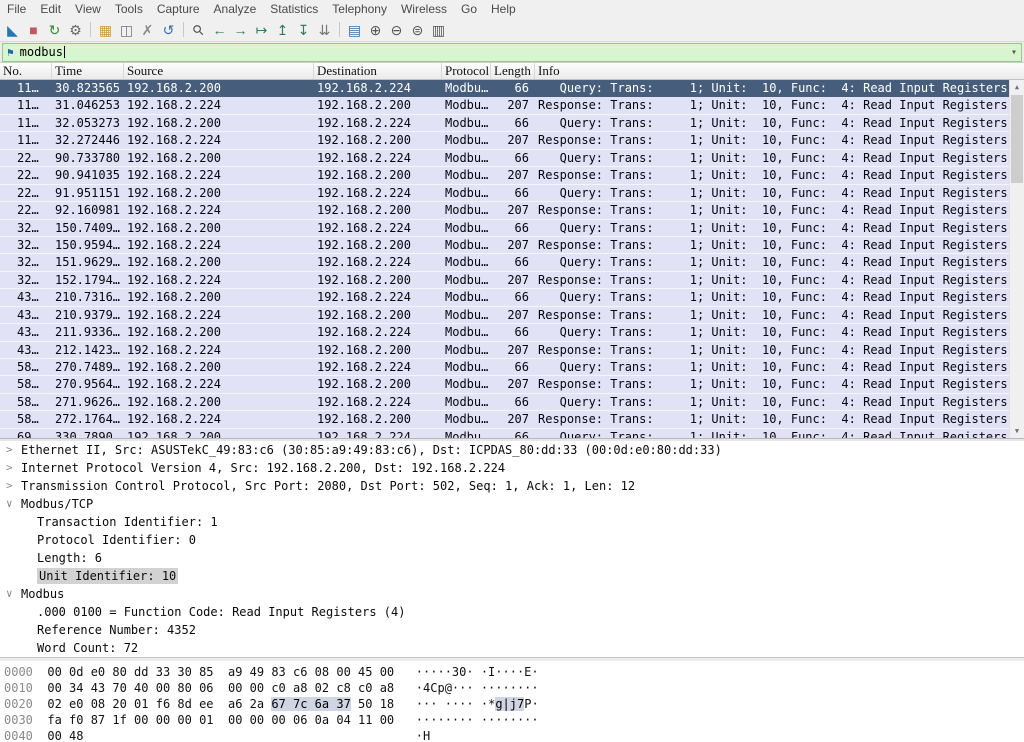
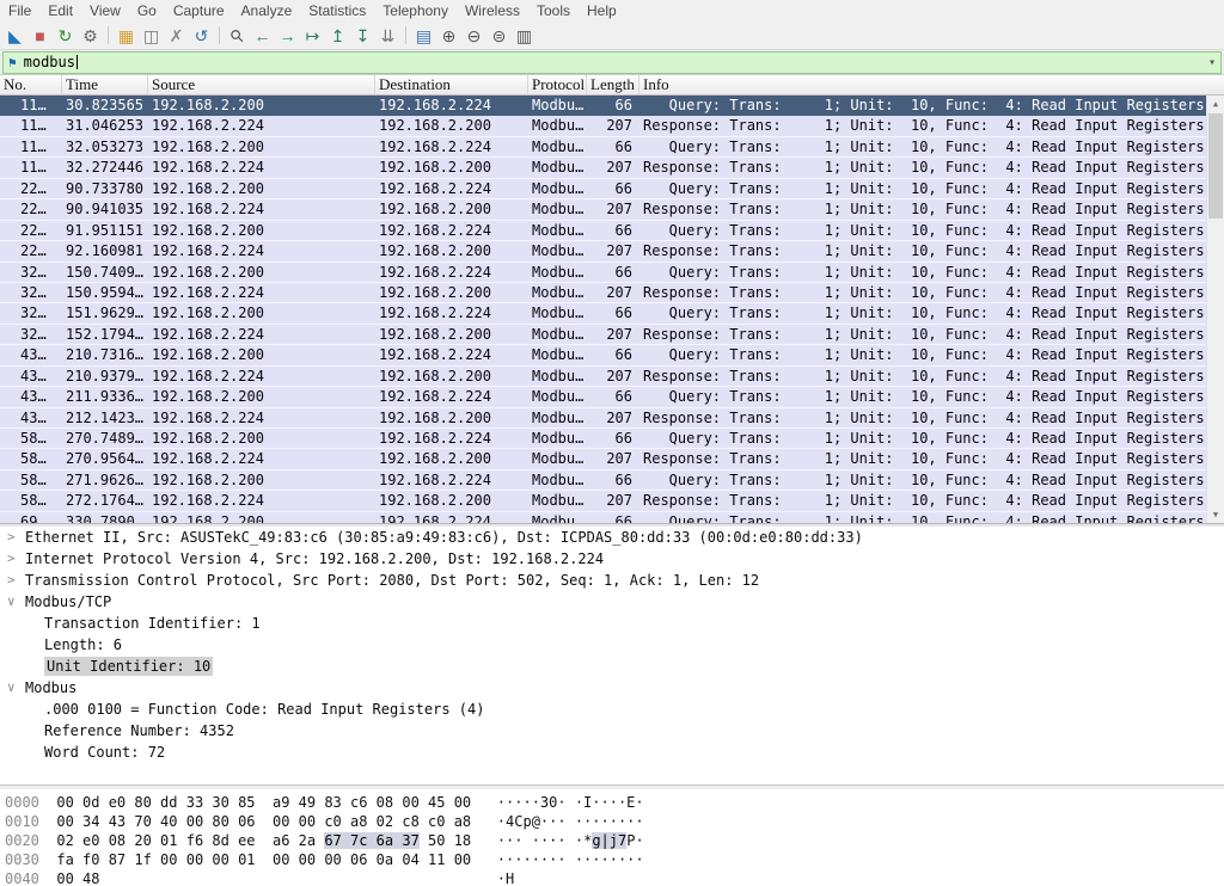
  File
  Edit
  View
- Tools
+ Go
  Capture
  Analyze
  Statistics
  Telephony
  Wireless
- Go
+ Tools
  Help
  ◣
  ■
  ↻
  ⚙
  ▦
  ◫
  ✗
  ↺
  ←
  →
  ↦
  ↥
  ↧
  ⇊
  ▤
  ⊕
  ⊖
  ⊜
  ▥
  ⚑
  modbus
  ▾
  No.
  Time
  Source
  Destination
  Protocol
  Length
  Info
  ▲
  ▼
  11…
  30.823565
  192.168.2.200
  192.168.2.224
  Modbu…
  66
  Query: Trans: 1; Unit: 10, Func: 4: Read Input Registers
  11…
  31.046253
  192.168.2.224
  192.168.2.200
  Modbu…
  207
  Response: Trans: 1; Unit: 10, Func: 4: Read Input Registers
  11…
  32.053273
  192.168.2.200
  192.168.2.224
  Modbu…
  66
  Query: Trans: 1; Unit: 10, Func: 4: Read Input Registers
  11…
  32.272446
  192.168.2.224
  192.168.2.200
  Modbu…
  207
  Response: Trans: 1; Unit: 10, Func: 4: Read Input Registers
  22…
  90.733780
  192.168.2.200
  192.168.2.224
  Modbu…
  66
  Query: Trans: 1; Unit: 10, Func: 4: Read Input Registers
  22…
  90.941035
  192.168.2.224
  192.168.2.200
  Modbu…
  207
  Response: Trans: 1; Unit: 10, Func: 4: Read Input Registers
  22…
  91.951151
  192.168.2.200
  192.168.2.224
  Modbu…
  66
  Query: Trans: 1; Unit: 10, Func: 4: Read Input Registers
  22…
  92.160981
  192.168.2.224
  192.168.2.200
  Modbu…
  207
  Response: Trans: 1; Unit: 10, Func: 4: Read Input Registers
  32…
  150.7409…
  192.168.2.200
  192.168.2.224
  Modbu…
  66
  Query: Trans: 1; Unit: 10, Func: 4: Read Input Registers
  32…
  150.9594…
  192.168.2.224
  192.168.2.200
  Modbu…
  207
  Response: Trans: 1; Unit: 10, Func: 4: Read Input Registers
  32…
  151.9629…
  192.168.2.200
  192.168.2.224
  Modbu…
  66
  Query: Trans: 1; Unit: 10, Func: 4: Read Input Registers
  32…
  152.1794…
  192.168.2.224
  192.168.2.200
  Modbu…
  207
  Response: Trans: 1; Unit: 10, Func: 4: Read Input Registers
  43…
  210.7316…
  192.168.2.200
  192.168.2.224
  Modbu…
  66
  Query: Trans: 1; Unit: 10, Func: 4: Read Input Registers
  43…
  210.9379…
  192.168.2.224
  192.168.2.200
  Modbu…
  207
  Response: Trans: 1; Unit: 10, Func: 4: Read Input Registers
  43…
  211.9336…
  192.168.2.200
  192.168.2.224
  Modbu…
  66
  Query: Trans: 1; Unit: 10, Func: 4: Read Input Registers
  43…
  212.1423…
  192.168.2.224
  192.168.2.200
  Modbu…
  207
  Response: Trans: 1; Unit: 10, Func: 4: Read Input Registers
  58…
  270.7489…
  192.168.2.200
  192.168.2.224
  Modbu…
  66
  Query: Trans: 1; Unit: 10, Func: 4: Read Input Registers
  58…
  270.9564…
  192.168.2.224
  192.168.2.200
  Modbu…
  207
  Response: Trans: 1; Unit: 10, Func: 4: Read Input Registers
  58…
  271.9626…
  192.168.2.200
  192.168.2.224
  Modbu…
  66
  Query: Trans: 1; Unit: 10, Func: 4: Read Input Registers
  58…
  272.1764…
  192.168.2.224
  192.168.2.200
  Modbu…
  207
  Response: Trans: 1; Unit: 10, Func: 4: Read Input Registers
  69…
  330.7890…
  192.168.2.200
  192.168.2.224
  Modbu…
  66
  Query: Trans: 1; Unit: 10, Func: 4: Read Input Registers
  >
  Ethernet II, Src: ASUSTekC_49:83:c6 (30:85:a9:49:83:c6), Dst: ICPDAS_80:dd:33 (00:0d:e0:80:dd:33)
  >
  Internet Protocol Version 4, Src: 192.168.2.200, Dst: 192.168.2.224
  >
  Transmission Control Protocol, Src Port: 2080, Dst Port: 502, Seq: 1, Ack: 1, Len: 12
  ∨
  Modbus/TCP
  Transaction Identifier: 1
- Protocol Identifier: 0
  Length: 6
  Unit Identifier: 10
  ∨
  Modbus
  .000 0100 = Function Code: Read Input Registers (4)
  Reference Number: 4352
  Word Count: 72
  0000 00 0d e0 80 dd 33 30 85 a9 49 83 c6 08 00 45 00 ·····30· ·I····E·
  0010 00 34 43 70 40 00 80 06 00 00 c0 a8 02 c8 c0 a8 ·4Cp@··· ········
  0020 02 e0 08 20 01 f6 8d ee a6 2a 67 7c 6a 37 50 18 ··· ···· ·*g|j7P·
  0030 fa f0 87 1f 00 00 00 01 00 00 00 06 0a 04 11 00 ········ ········
  0040 00 48 ·H
